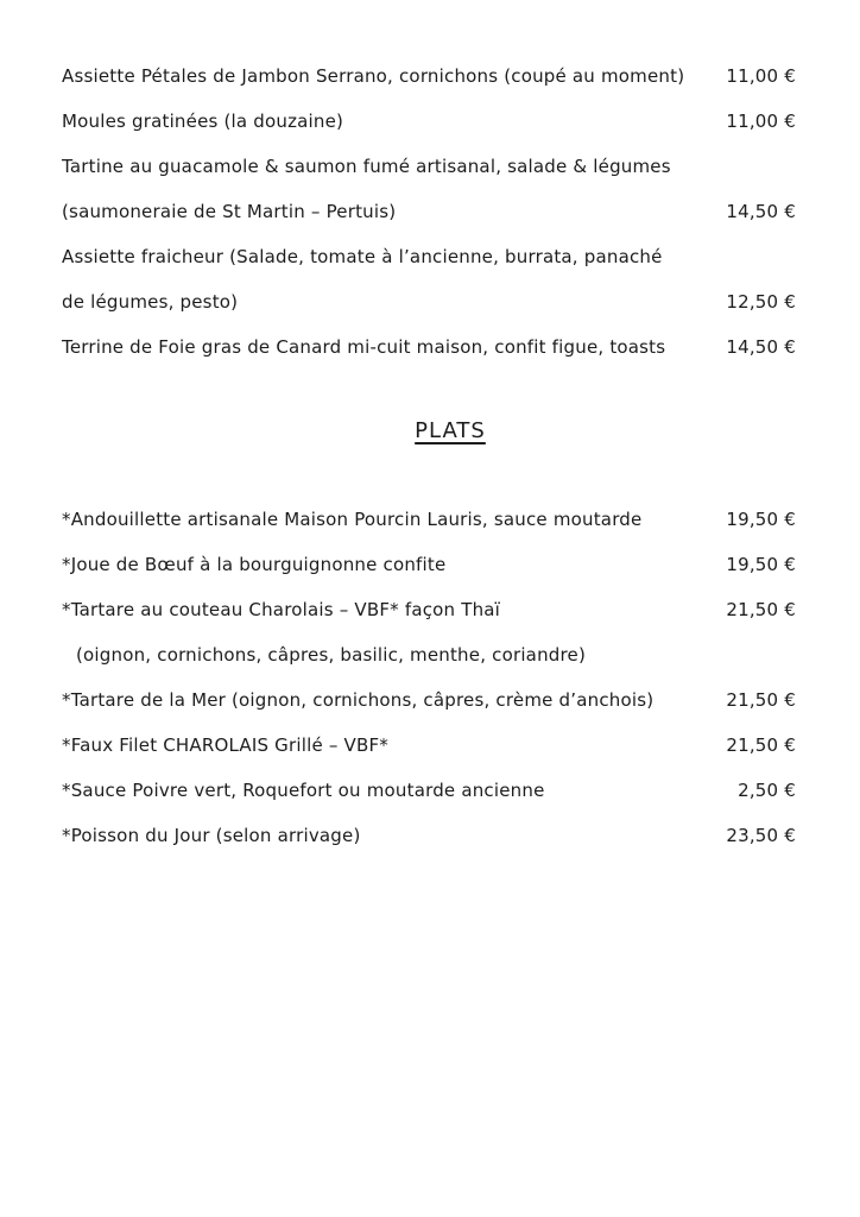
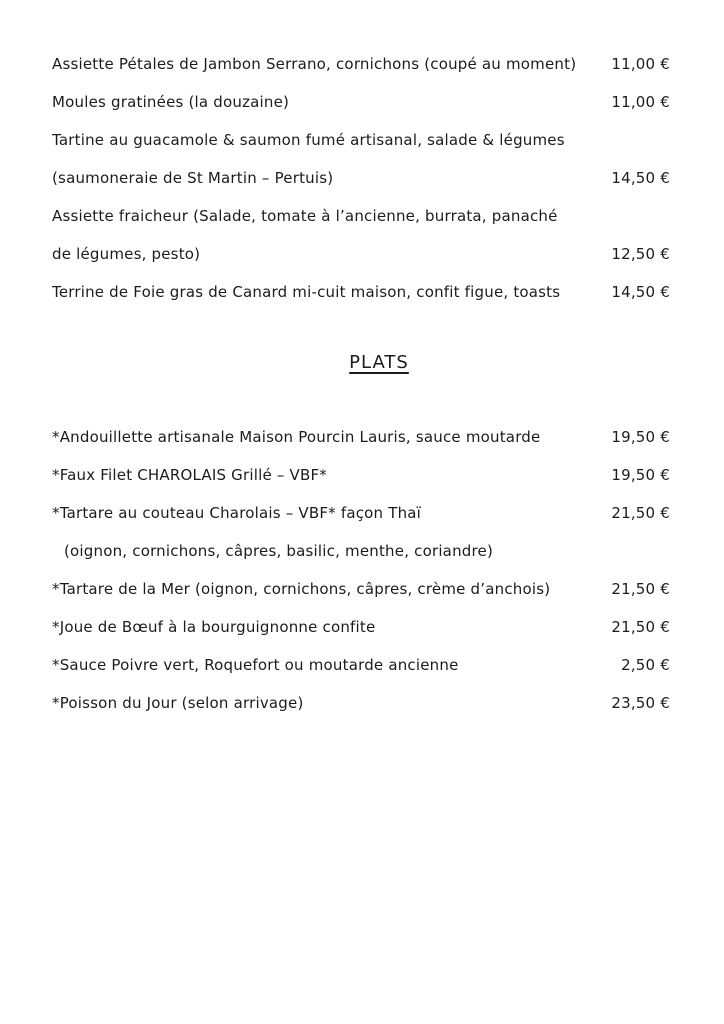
  Assiette Pétales de Jambon Serrano, cornichons (coupé au moment)
  11,00 €
  Moules gratinées (la douzaine)
  11,00 €
  Tartine au guacamole & saumon fumé artisanal, salade & légumes
  (saumoneraie de St Martin – Pertuis)
  14,50 €
  Assiette fraicheur (Salade, tomate à l’ancienne, burrata, panaché
  de légumes, pesto)
  12,50 €
  Terrine de Foie gras de Canard mi-cuit maison, confit figue, toasts
  14,50 €
  PLATS
  *Andouillette artisanale Maison Pourcin Lauris, sauce moutarde
  19,50 €
- *Joue de Bœuf à la bourguignonne confite
+ *Faux Filet CHAROLAIS Grillé – VBF*
  19,50 €
  *Tartare au couteau Charolais – VBF* façon Thaï
  21,50 €
  (oignon, cornichons, câpres, basilic, menthe, coriandre)
  *Tartare de la Mer (oignon, cornichons, câpres, crème d’anchois)
  21,50 €
- *Faux Filet CHAROLAIS Grillé – VBF*
+ *Joue de Bœuf à la bourguignonne confite
  21,50 €
  *Sauce Poivre vert, Roquefort ou moutarde ancienne
  2,50 €
  *Poisson du Jour (selon arrivage)
  23,50 €
